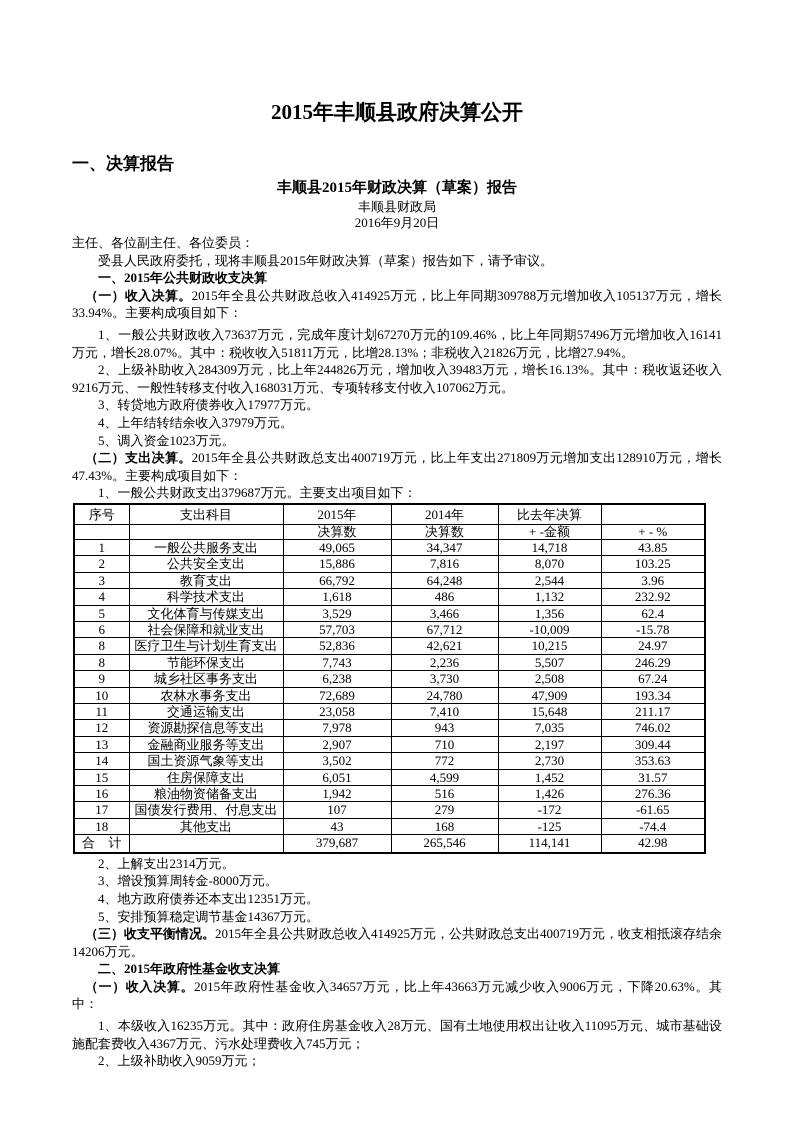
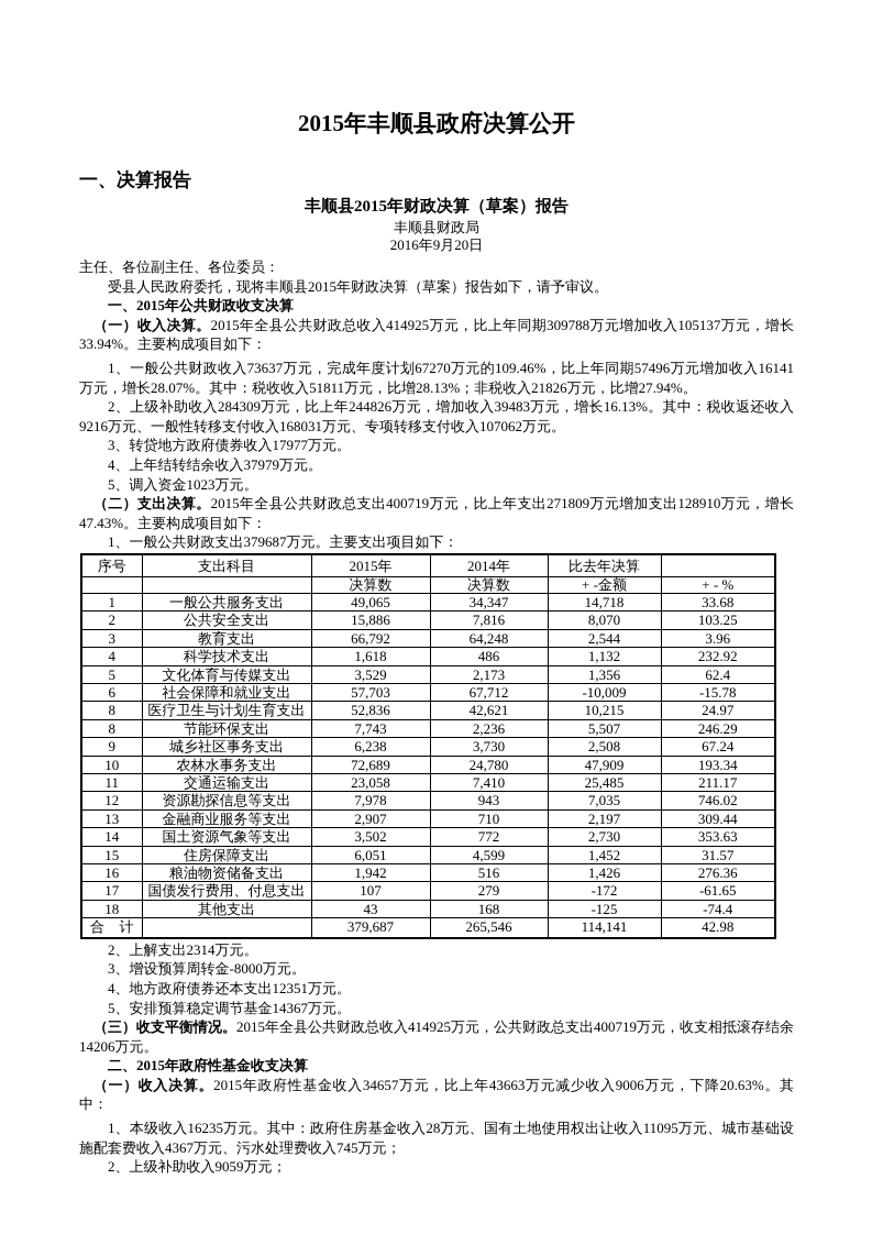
  2015年丰顺县政府决算公开
  一、决算报告
  丰顺县2015年财政决算（草案）报告
  丰顺县财政局
  2016年9月20日
  主任、各位副主任、各位委员：
  受县人民政府委托，现将丰顺县2015年财政决算（草案）报告如下，请予审议。
  一、2015年公共财政收支决算
  （一）收入决算。2015年全县公共财政总收入414925万元，比上年同期309788万元增加收入105137万元，增长33.94%。主要构成项目如下：
  1、一般公共财政收入73637万元，完成年度计划67270万元的109.46%，比上年同期57496万元增加收入16141万元，增长28.07%。其中：税收收入51811万元，比增28.13%；非税收入21826万元，比增27.94%。
  2、上级补助收入284309万元，比上年244826万元，增加收入39483万元，增长16.13%。其中：税收返还收入9216万元、一般性转移支付收入168031万元、专项转移支付收入107062万元。
  3、转贷地方政府债券收入17977万元。
  4、上年结转结余收入37979万元。
  5、调入资金1023万元。
  （二）支出决算。2015年全县公共财政总支出400719万元，比上年支出271809万元增加支出128910万元，增长47.43%。主要构成项目如下：
  1、一般公共财政支出379687万元。主要支出项目如下：
  序号	支出科目	2015年	2014年	比去年决算
  		决算数	决算数	+ -金额	+ - %
- 1	一般公共服务支出	49,065	34,347	14,718	43.85
+ 1	一般公共服务支出	49,065	34,347	14,718	33.68
  2	公共安全支出	15,886	7,816	8,070	103.25
  3	教育支出	66,792	64,248	2,544	3.96
  4	科学技术支出	1,618	486	1,132	232.92
- 5	文化体育与传媒支出	3,529	3,466	1,356	62.4
+ 5	文化体育与传媒支出	3,529	2,173	1,356	62.4
  6	社会保障和就业支出	57,703	67,712	-10,009	-15.78
  8	医疗卫生与计划生育支出	52,836	42,621	10,215	24.97
  8	节能环保支出	7,743	2,236	5,507	246.29
  9	城乡社区事务支出	6,238	3,730	2,508	67.24
  10	农林水事务支出	72,689	24,780	47,909	193.34
- 11	交通运输支出	23,058	7,410	15,648	211.17
+ 11	交通运输支出	23,058	7,410	25,485	211.17
  12	资源勘探信息等支出	7,978	943	7,035	746.02
  13	金融商业服务等支出	2,907	710	2,197	309.44
  14	国土资源气象等支出	3,502	772	2,730	353.63
  15	住房保障支出	6,051	4,599	1,452	31.57
  16	粮油物资储备支出	1,942	516	1,426	276.36
  17	国债发行费用、付息支出	107	279	-172	-61.65
  18	其他支出	43	168	-125	-74.4
  合 计		379,687	265,546	114,141	42.98
  2、上解支出2314万元。
  3、增设预算周转金-8000万元。
  4、地方政府债券还本支出12351万元。
  5、安排预算稳定调节基金14367万元。
  （三）收支平衡情况。2015年全县公共财政总收入414925万元，公共财政总支出400719万元，收支相抵滚存结余14206万元。
  二、2015年政府性基金收支决算
  （一）收入决算。2015年政府性基金收入34657万元，比上年43663万元减少收入9006万元，下降20.63%。其中：
  1、本级收入16235万元。其中：政府住房基金收入28万元、国有土地使用权出让收入11095万元、城市基础设施配套费收入4367万元、污水处理费收入745万元；
  2、上级补助收入9059万元；
